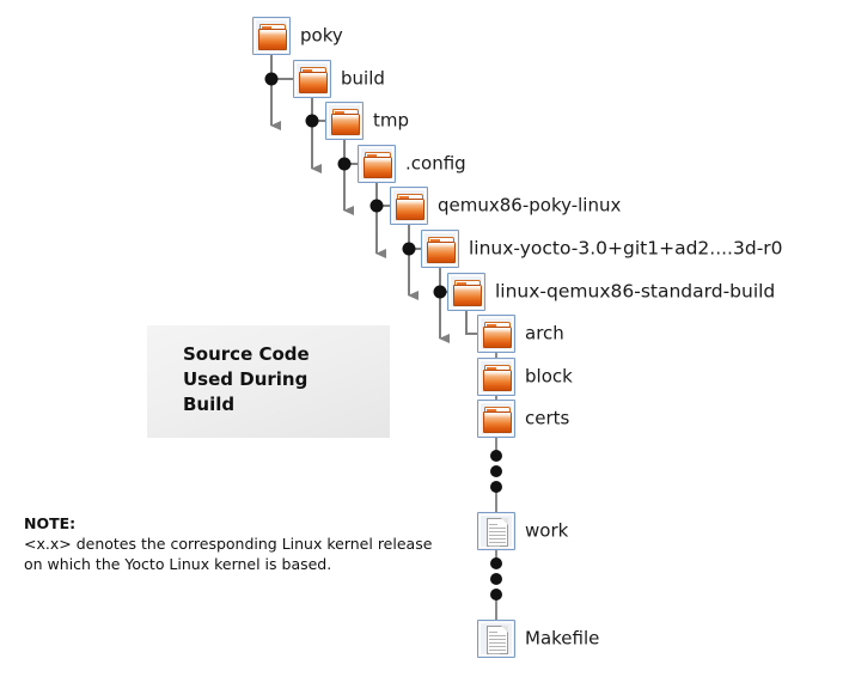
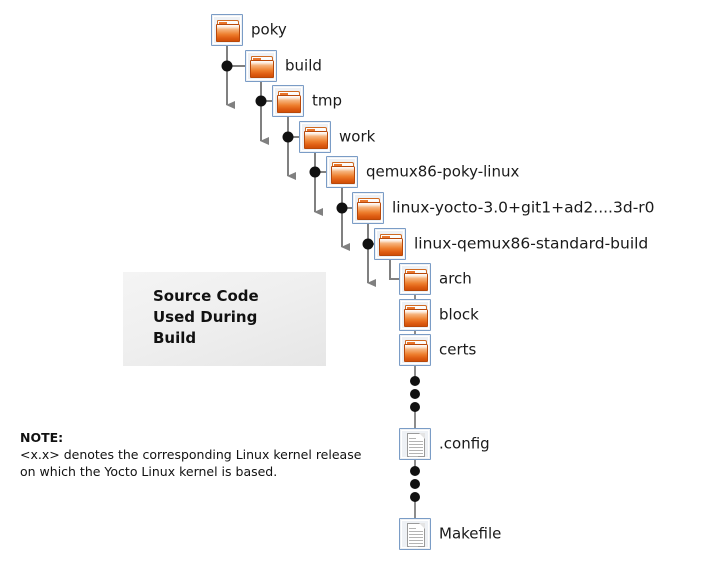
  poky
  build
  tmp
- .config
+ work
  qemux86-poky-linux
  linux-yocto-3.0+git1+ad2....3d-r0
  linux-qemux86-standard-build
  arch
  block
  certs
- work
+ .config
  Makefile
  Source Code
  Used During
  Build
  NOTE:
  <x.x> denotes the corresponding Linux kernel release on which the Yocto Linux kernel is based.
